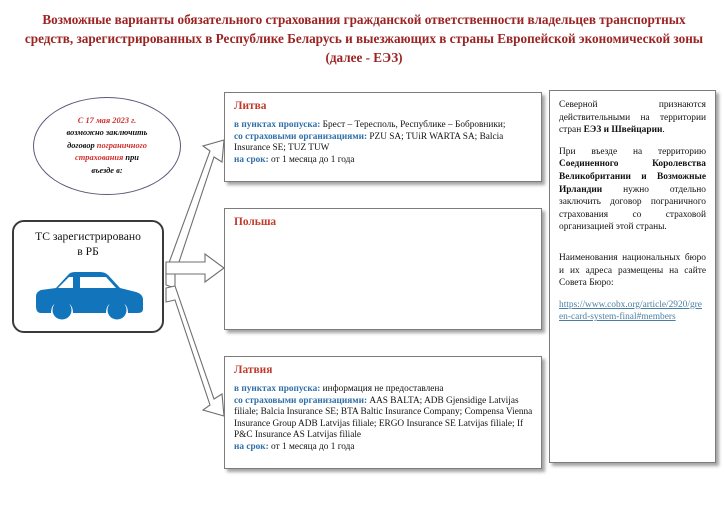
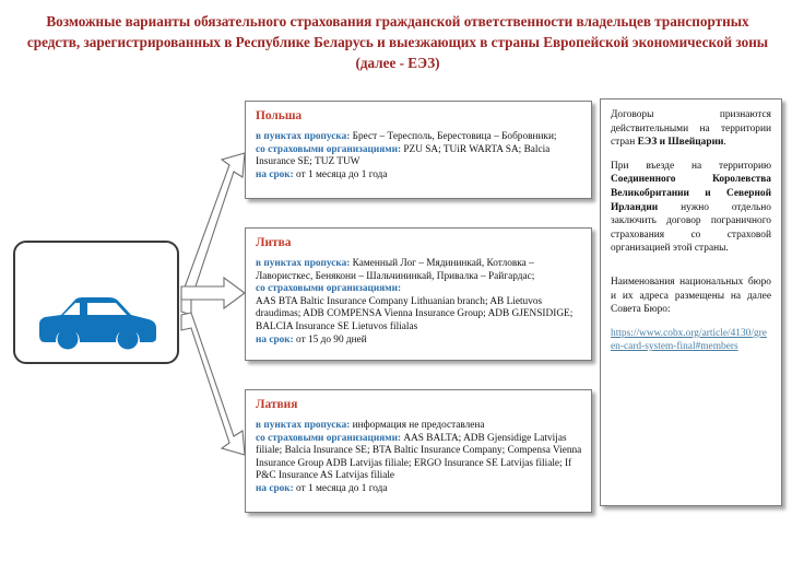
  Возможные варианты обязательного страхования гражданской ответственности владельцев транспортных средств, зарегистрированных в Республике Беларусь и выезжающих в страны Европейской экономической зоны (далее - ЕЭЗ)
- С 17 мая 2023 г.
- возможно заключить
- договор пограничного
- страхования при
- въезде в:
- ТС зарегистрировано
- в РБ
- Литва
+ Польша
- в пунктах пропуска: Брест – Тересполь, Республике – Бобровники;
+ в пунктах пропуска: Брест – Тересполь, Берестовица – Бобровники;
  со страховыми организациями: PZU SA; TUiR WARTA SA; Balcia Insurance SE; TUZ TUW
  на срок: от 1 месяца до 1 года
- Польша
+ Литва
+ в пунктах пропуска: Каменный Лог – Мядининкай, Котловка – Лавористкес, Бенякони – Шальчининкай, Привалка – Райгардас;
+ со страховыми организациями:
+ AAS BTA Baltic Insurance Company Lithuanian branch; AB Lietuvos draudimas; ADB COMPENSA Vienna Insurance Group; ADB GJENSIDIGE; BALCIA Insurance SE Lietuvos filialas
+ на срок: от 15 до 90 дней
  Латвия
  в пунктах пропуска: информация не предоставлена
  со страховыми организациями: AAS BALTA; ADB Gjensidige Latvijas filiale; Balcia Insurance SE; BTA Baltic Insurance Company; Compensa Vienna Insurance Group ADB Latvijas filiale; ERGO Insurance SE Latvijas filiale; If P&C Insurance AS Latvijas filiale
  на срок: от 1 месяца до 1 года
- Северной признаются действительными на территории стран ЕЭЗ и Швейцарии.
+ Договоры признаются действительными на территории стран ЕЭЗ и Швейцарии.
- При въезде на территорию Соединенного Королевства Великобритании и Возможные Ирландии нужно отдельно заключить договор пограничного страхования со страховой организацией этой страны.
+ При въезде на территорию Соединенного Королевства Великобритании и Северной Ирландии нужно отдельно заключить договор пограничного страхования со страховой организацией этой страны.
- Наименования национальных бюро и их адреса размещены на сайте Совета Бюро:
+ Наименования национальных бюро и их адреса размещены на далее Совета Бюро:
- https://www.cobx.org/article/2920/green-card-system-final#members
+ https://www.cobx.org/article/4130/green-card-system-final#members
